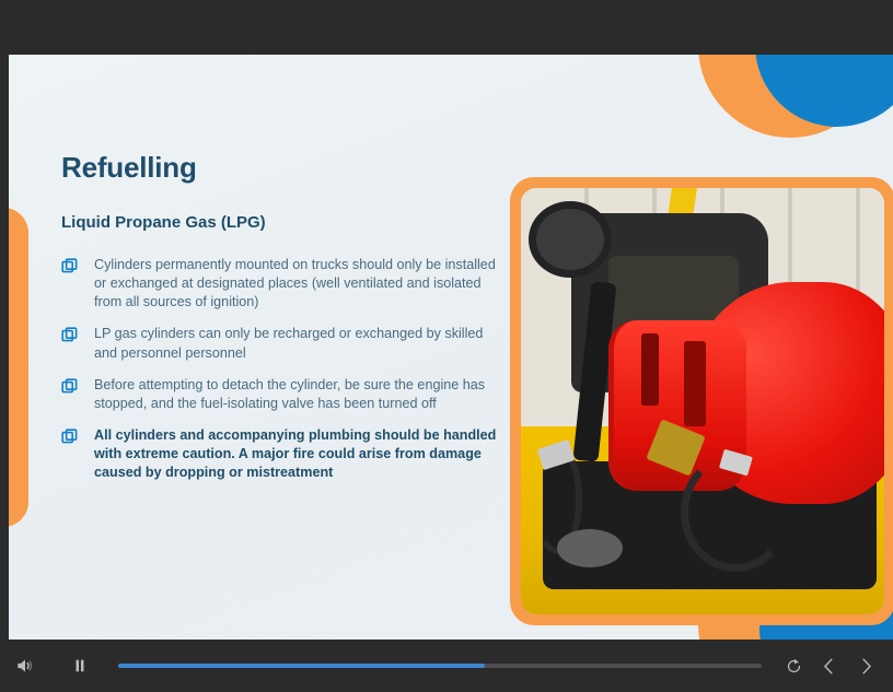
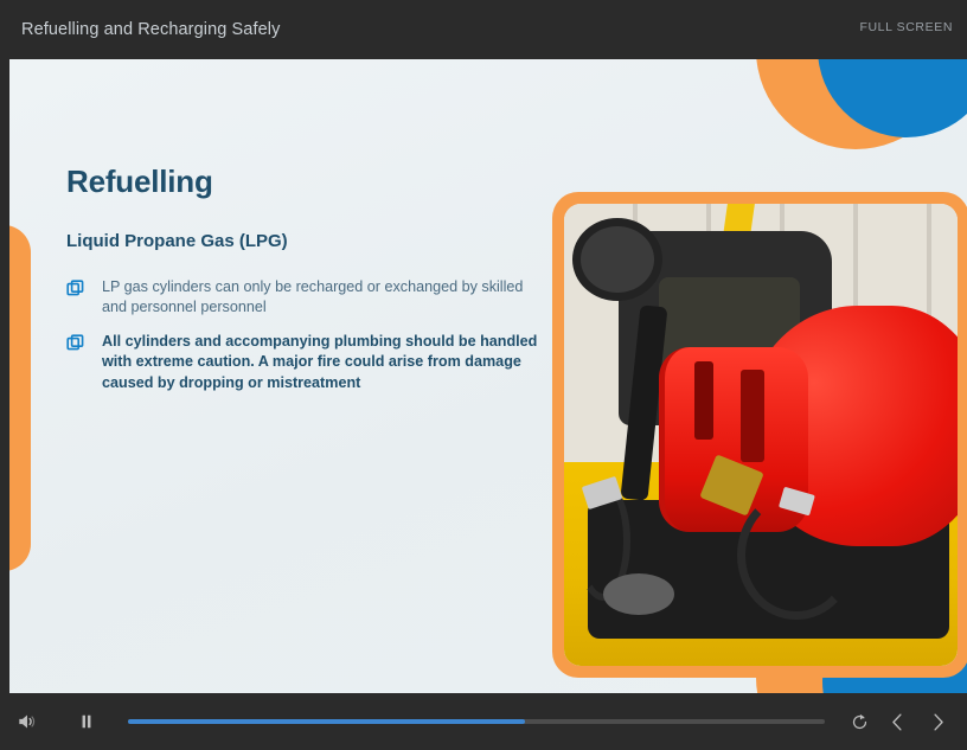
+ Refuelling and Recharging Safely
+ FULL SCREEN
  Refuelling
  Liquid Propane Gas (LPG)
- Cylinders permanently mounted on trucks should only be installed or exchanged at designated places (well ventilated and isolated from all sources of ignition)
  LP gas cylinders can only be recharged or exchanged by skilled and personnel personnel
- Before attempting to detach the cylinder, be sure the engine has stopped, and the fuel-isolating valve has been turned off
  All cylinders and accompanying plumbing should be handled with extreme caution. A major fire could arise from damage caused by dropping or mistreatment
